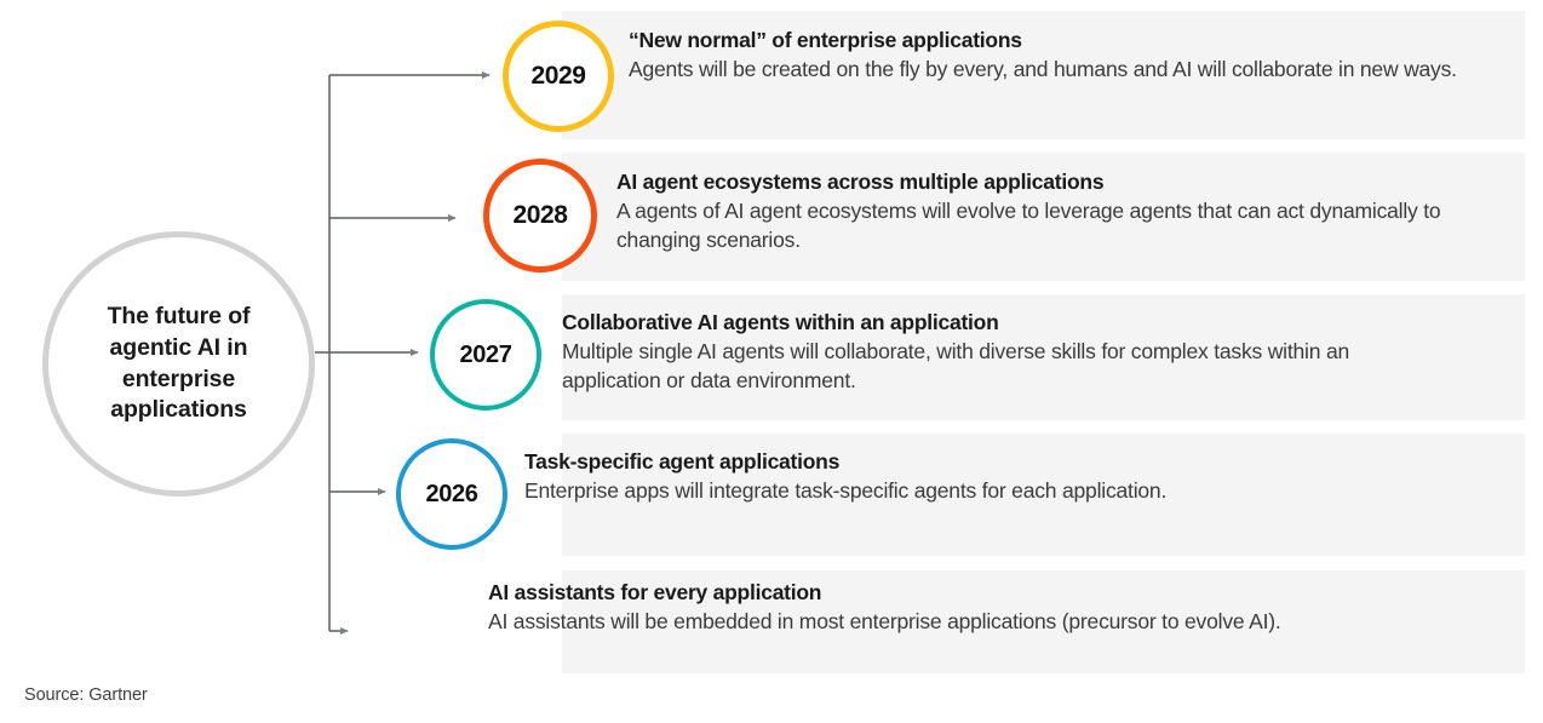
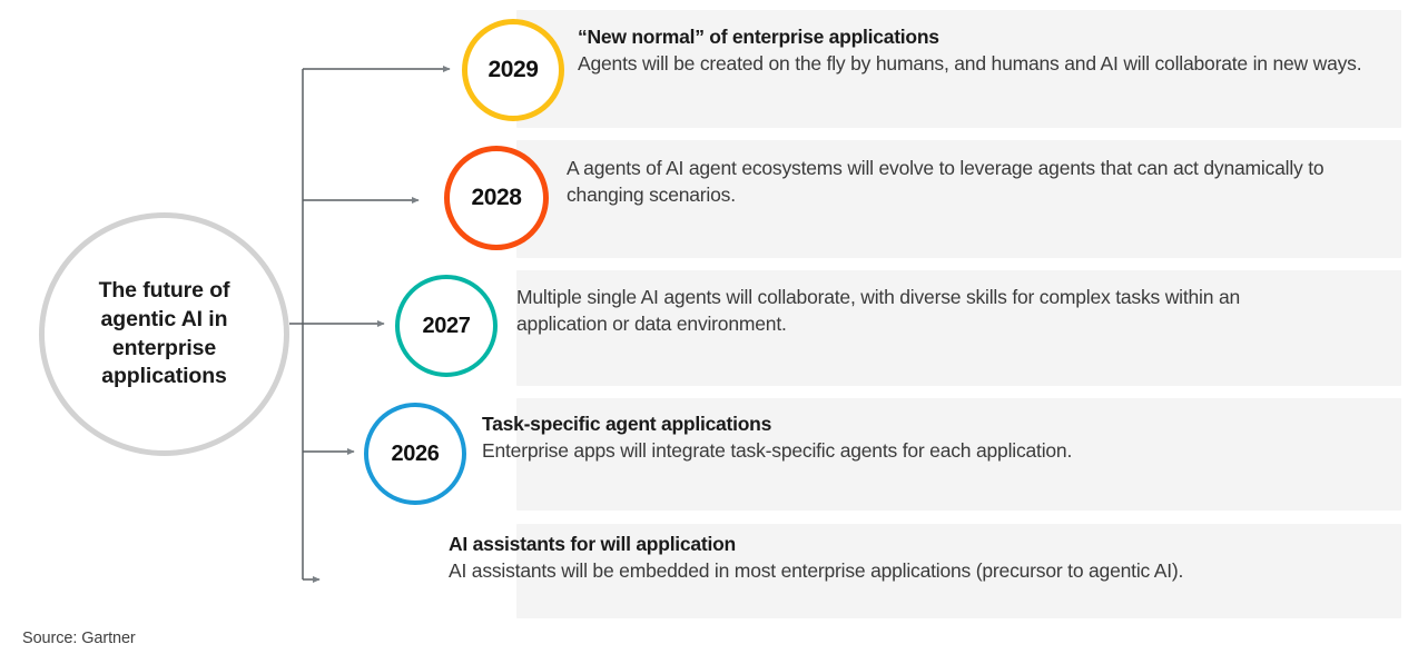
  The future of
  agentic AI in
  enterprise
  applications
  2029
  “New normal” of enterprise applications
- Agents will be created on the fly by every, and humans and AI will collaborate in new ways.
+ Agents will be created on the fly by humans, and humans and AI will collaborate in new ways.
  2028
- AI agent ecosystems across multiple applications
  A agents of AI agent ecosystems will evolve to leverage agents that can act dynamically to changing scenarios.
  2027
- Collaborative AI agents within an application
  Multiple single AI agents will collaborate, with diverse skills for complex tasks within an application or data environment.
  2026
  Task-specific agent applications
  Enterprise apps will integrate task-specific agents for each application.
- AI assistants for every application
+ AI assistants for will application
- AI assistants will be embedded in most enterprise applications (precursor to evolve AI).
+ AI assistants will be embedded in most enterprise applications (precursor to agentic AI).
  Source: Gartner
